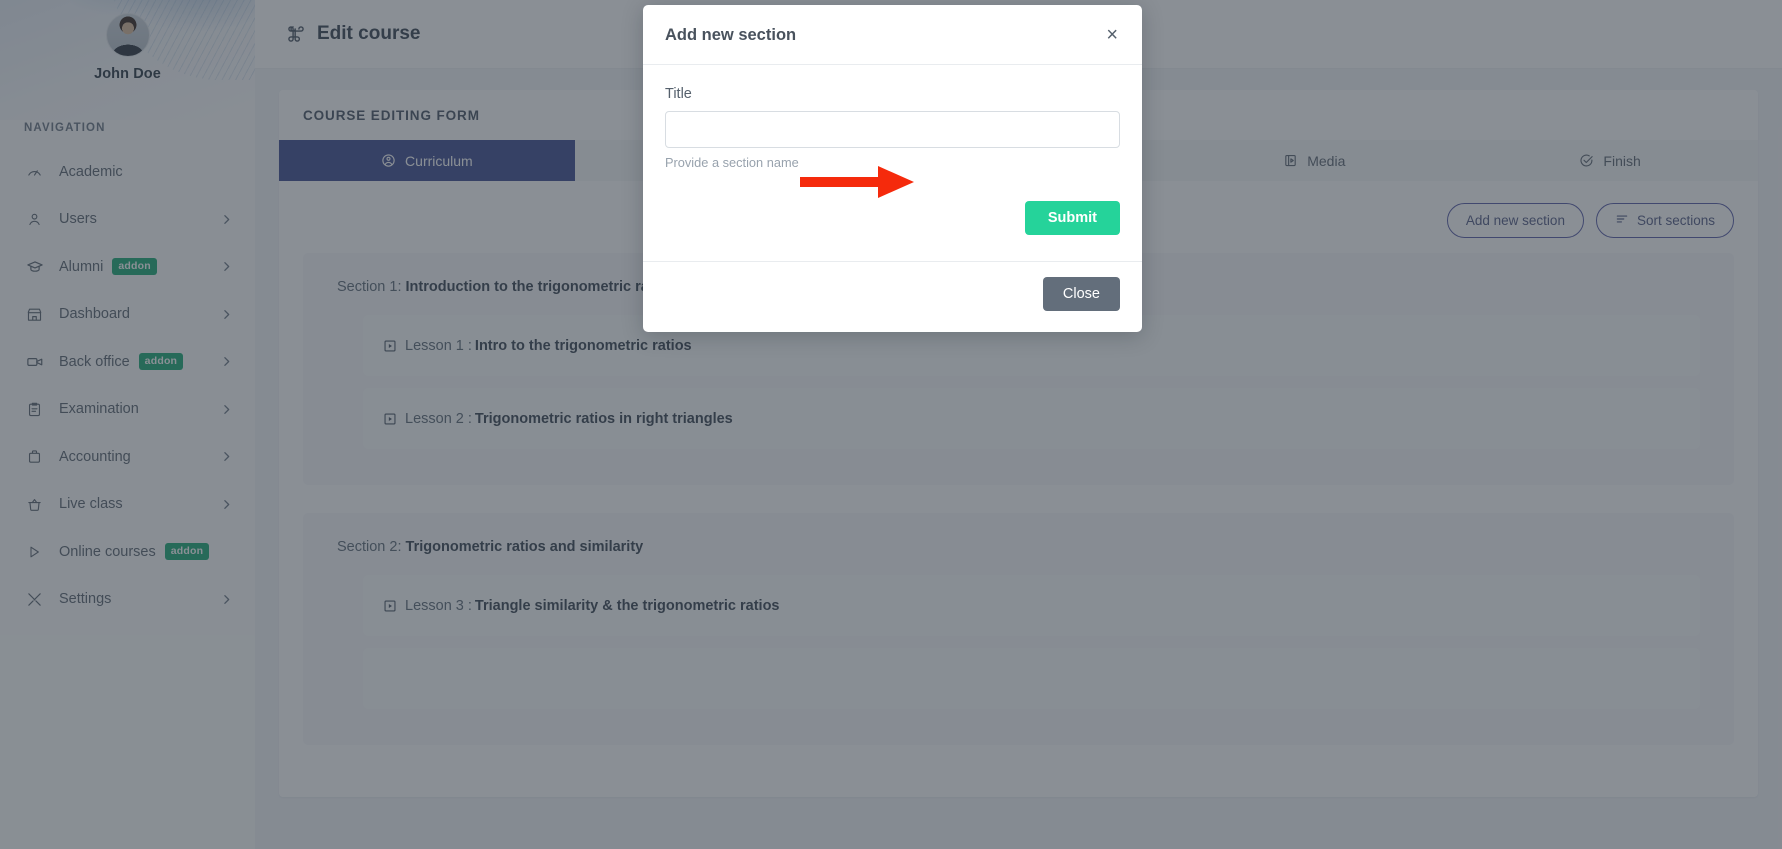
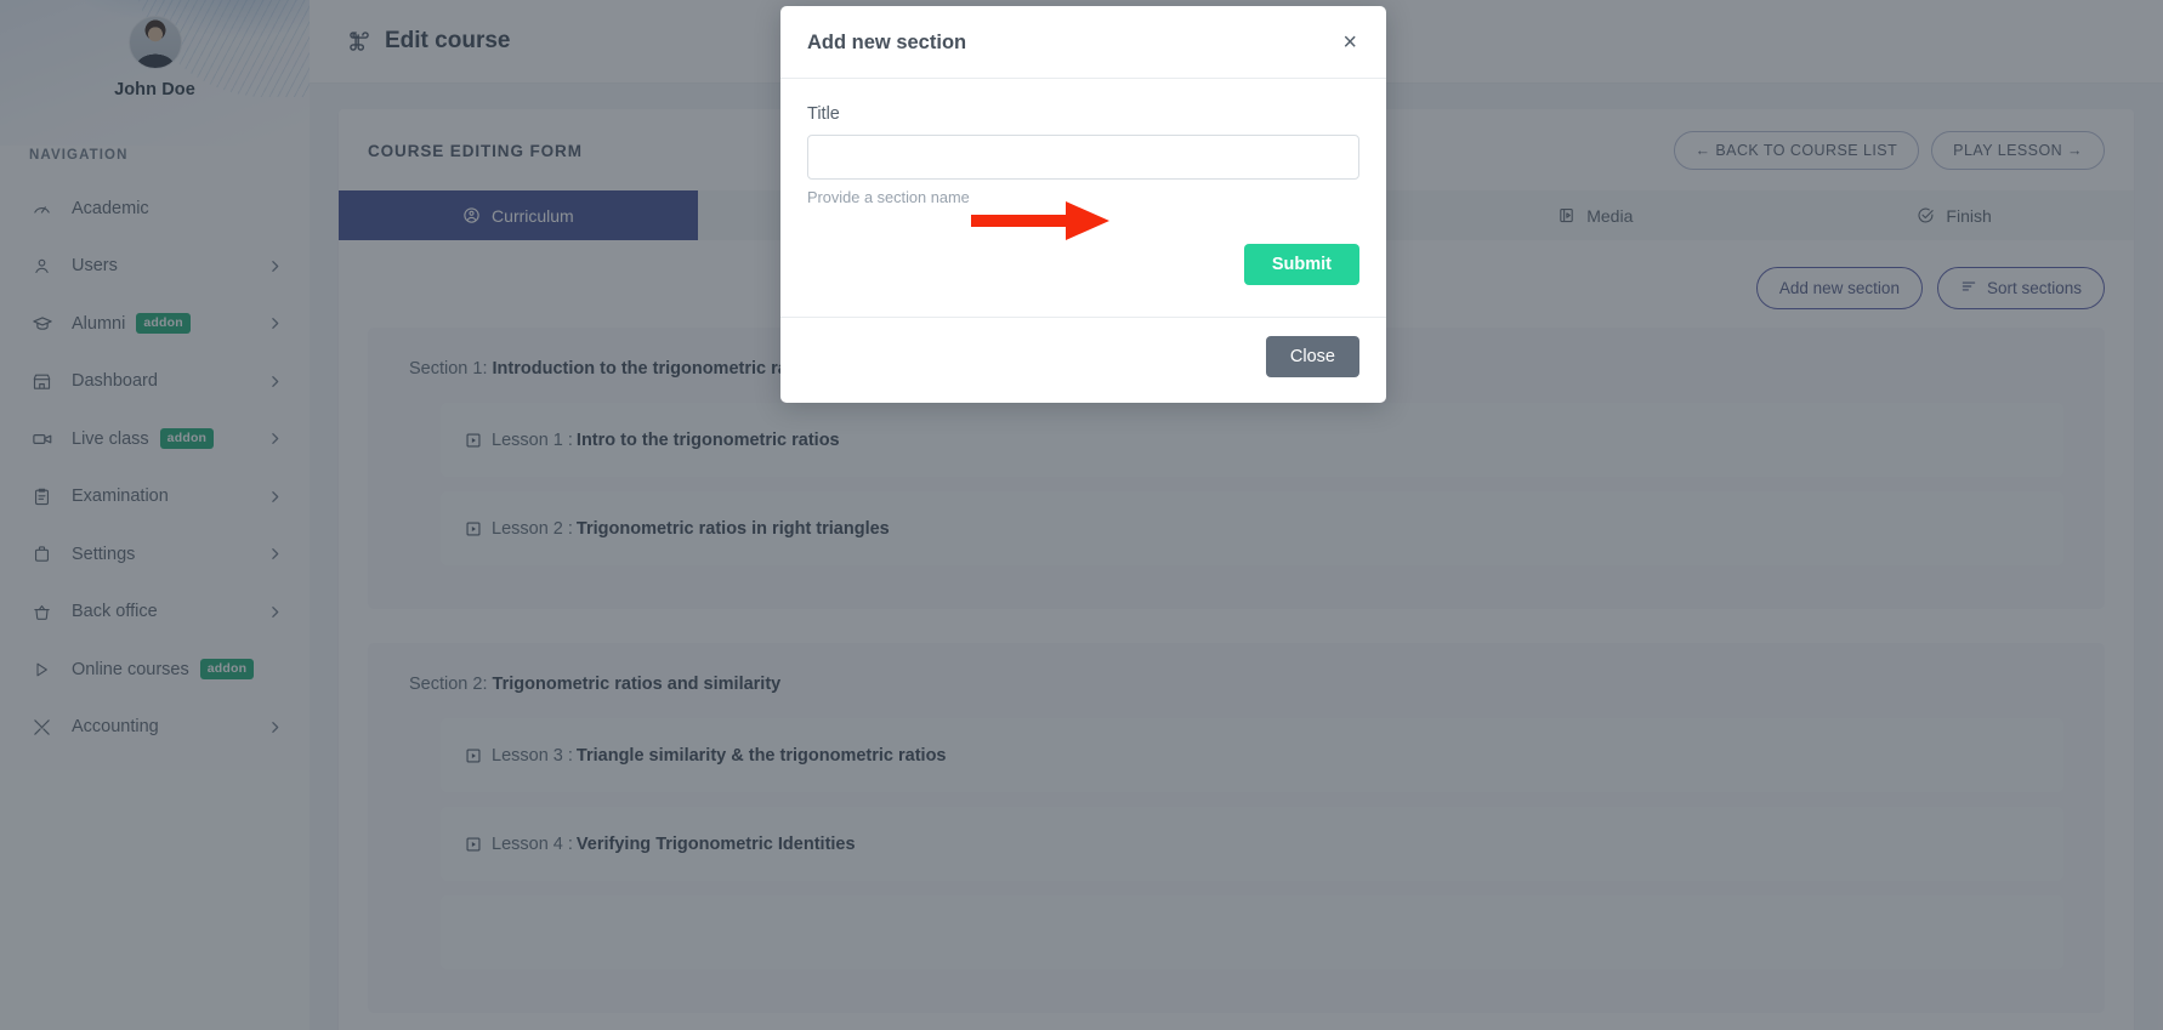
  John Doe
  NAVIGATION
  Academic
  Users
  Alumni
  addon
  Dashboard
- Back office
+ Live class
  addon
  Examination
- Accounting
+ Settings
- Live class
+ Back office
  Online courses
  addon
- Settings
+ Accounting
  Edit course
  COURSE EDITING FORM
+ ← BACK TO COURSE LIST
+ PLAY LESSON →
  Curriculum
  Media
  Finish
  Add new section
  Sort sections
  Section 1: Introduction to the trigonometric r
  Lesson 1 :
  Intro to the trigonometric ratios
  Lesson 2 :
  Trigonometric ratios in right triangles
  Section 2: Trigonometric ratios and similarity
  Lesson 3 :
  Triangle similarity & the trigonometric ratios
+ Lesson 4 :
+ Verifying Trigonometric Identities
  Add new section
  ×
  Title
  Provide a section name
  Submit
  Close
